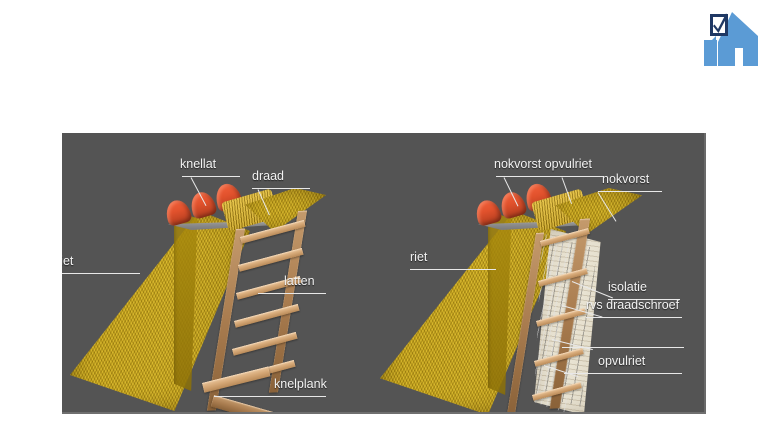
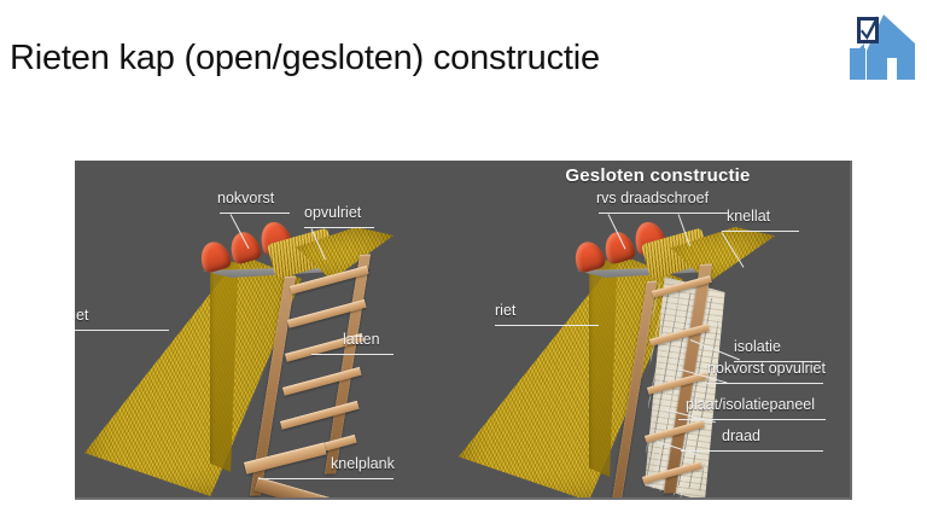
+ Rieten kap (open/gesloten) constructie
- knellat
+ nokvorst
- draad
+ opvulriet
  iet
  latten
  knelplank
+ Gesloten constructie
- nokvorst opvulriet
+ rvs draadschroef
- nokvorst
+ knellat
  riet
  isolatie
- rvs draadschroef
+ nokvorst opvulriet
+ plaat/isolatiepaneel
- opvulriet
+ draad
